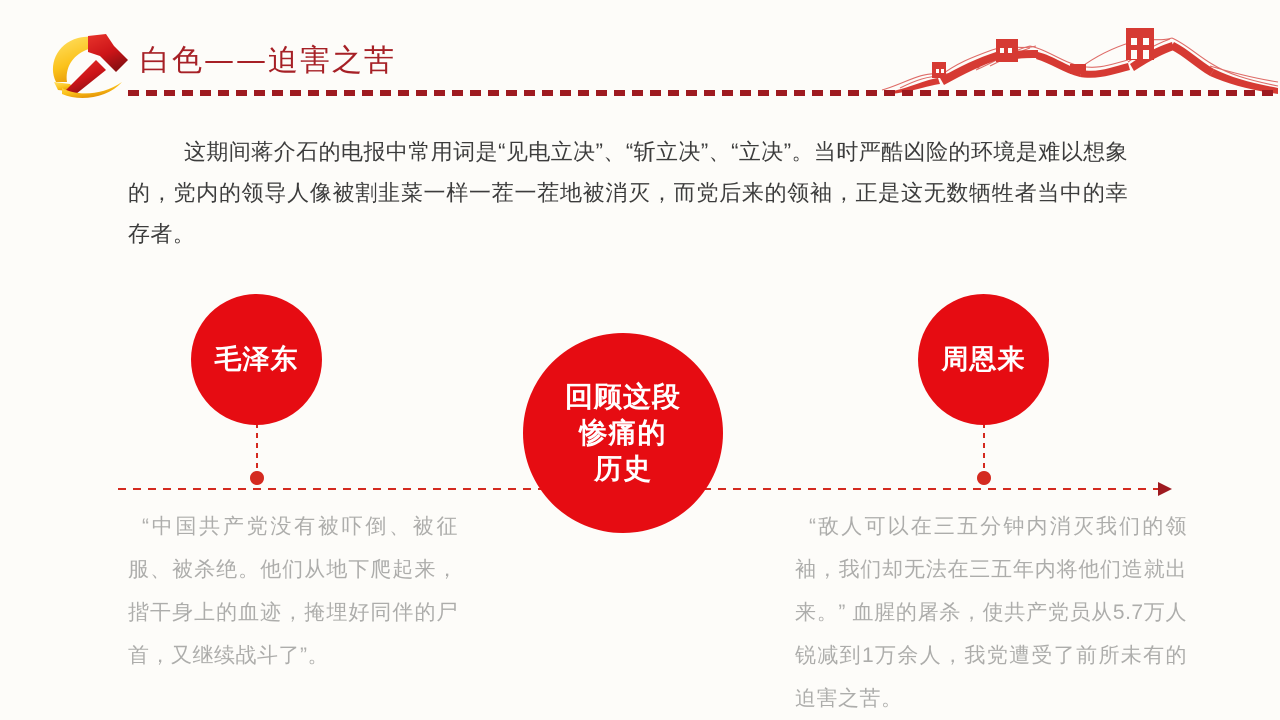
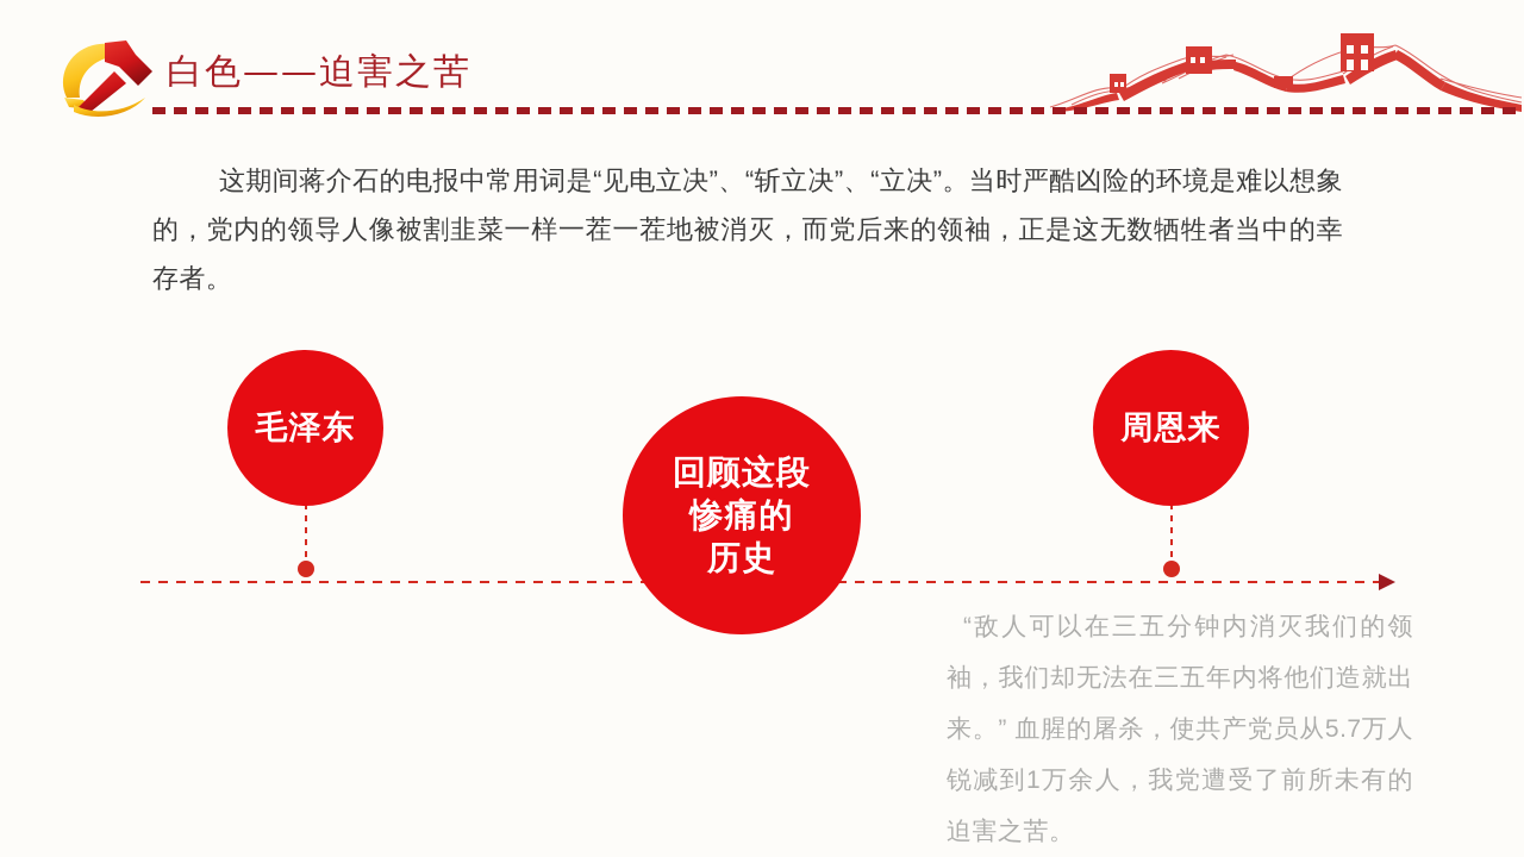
  白色——迫害之苦
  这期间蒋介石的电报中常用词是“见电立决”、“斩立决”、“立决”。当时严酷凶险的环境是难以想象的，党内的领导人像被割韭菜一样一茬一茬地被消灭，而党后来的领袖，正是这无数牺牲者当中的幸存者。
  毛泽东
  周恩来
  回顾这段
  惨痛的
  历史
- “中国共产党没有被吓倒、被征服、被杀绝。他们从地下爬起来，揩干身上的血迹，掩埋好同伴的尸首，又继续战斗了”。
  “敌人可以在三五分钟内消灭我们的领袖，我们却无法在三五年内将他们造就出来。” 血腥的屠杀，使共产党员从5.7万人锐减到1万余人，我党遭受了前所未有的迫害之苦。
